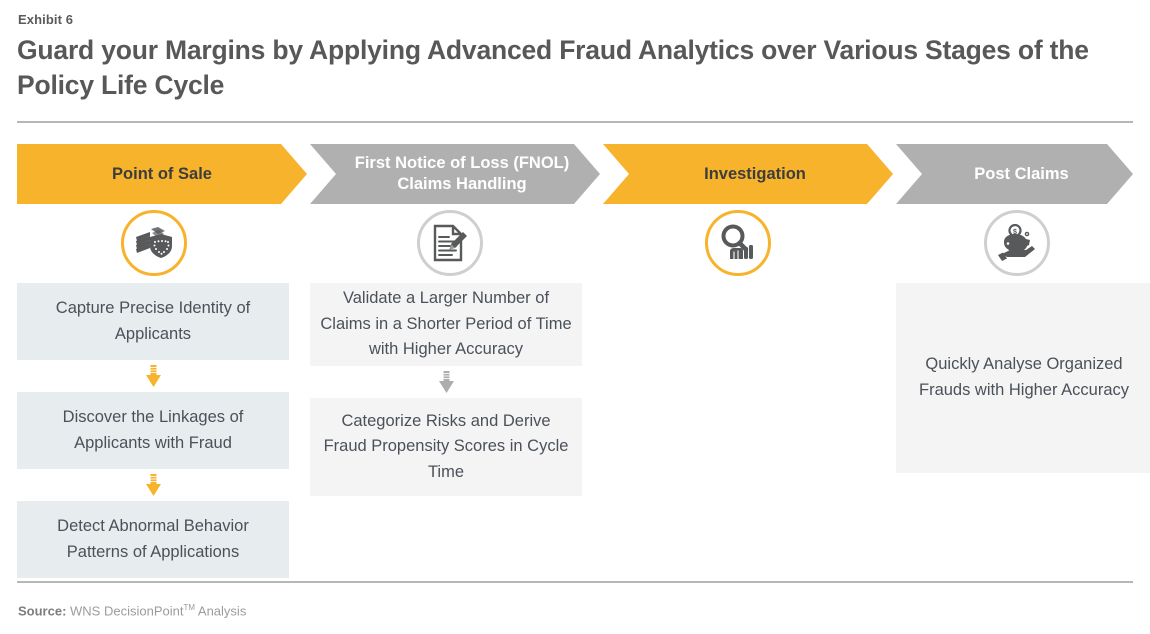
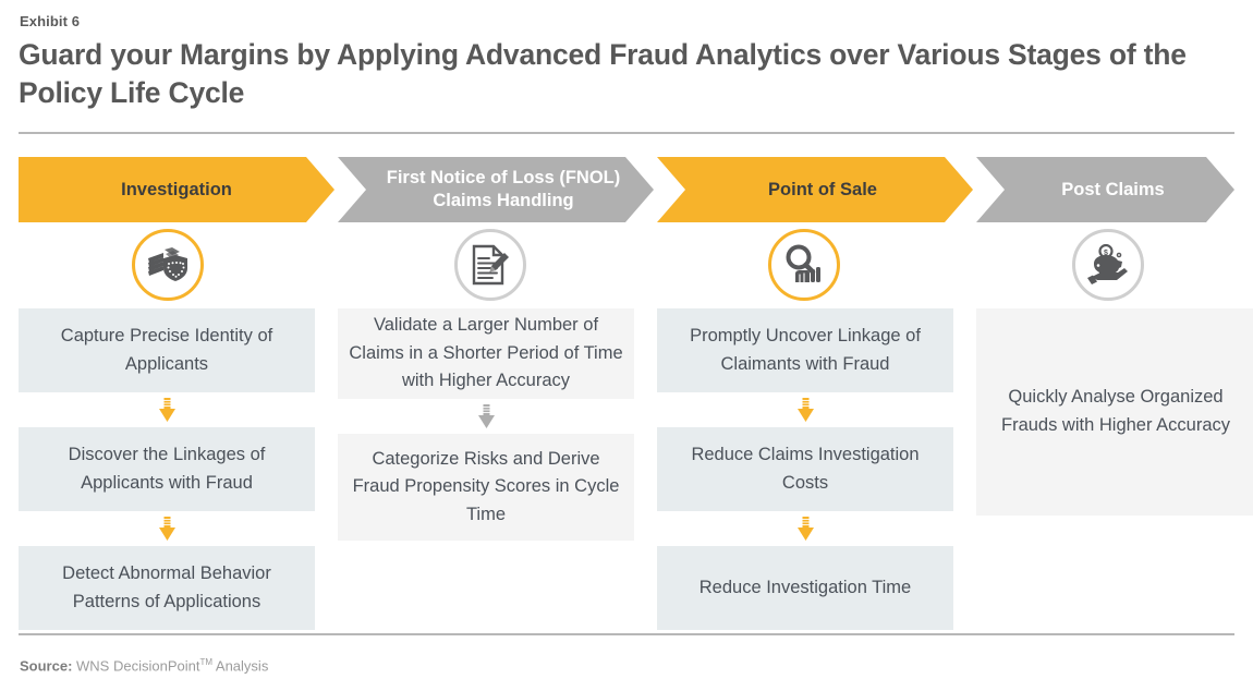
  Exhibit 6
  Guard your Margins by Applying Advanced Fraud Analytics over Various Stages of the Policy Life Cycle
- Point of Sale
+ Investigation
  First Notice of Loss (FNOL) Claims Handling
- Investigation
+ Point of Sale
  Post Claims
  Capture Precise Identity of Applicants
  Discover the Linkages of Applicants with Fraud
  Detect Abnormal Behavior Patterns of Applications
  Validate a Larger Number of Claims in a Shorter Period of Time with Higher Accuracy
  Categorize Risks and Derive Fraud Propensity Scores in Cycle Time
+ Promptly Uncover Linkage of Claimants with Fraud
+ Reduce Claims Investigation Costs
+ Reduce Investigation Time
  Quickly Analyse Organized Frauds with Higher Accuracy
  Source: WNS DecisionPointTM Analysis
